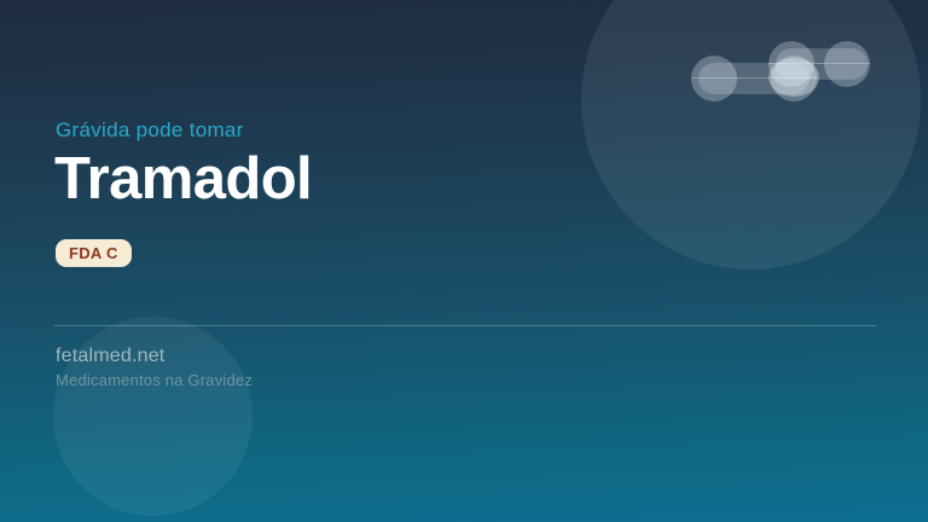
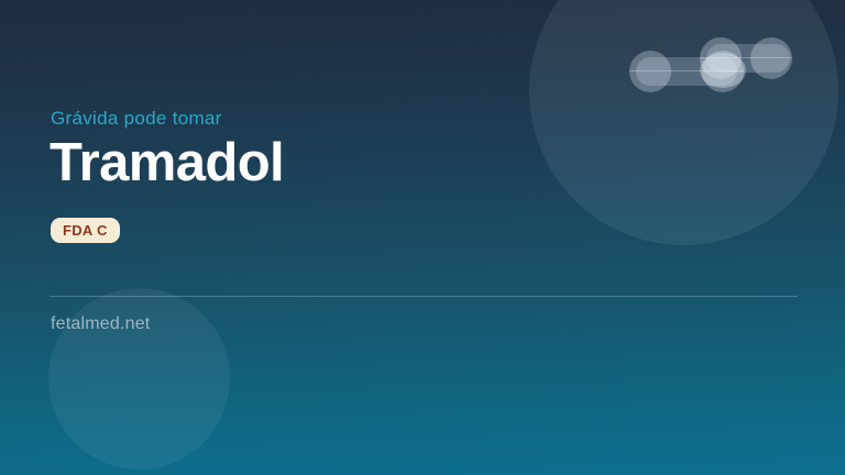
  Grávida pode tomar
  Tramadol
  FDA C
  fetalmed.net
- Medicamentos na Gravidez
